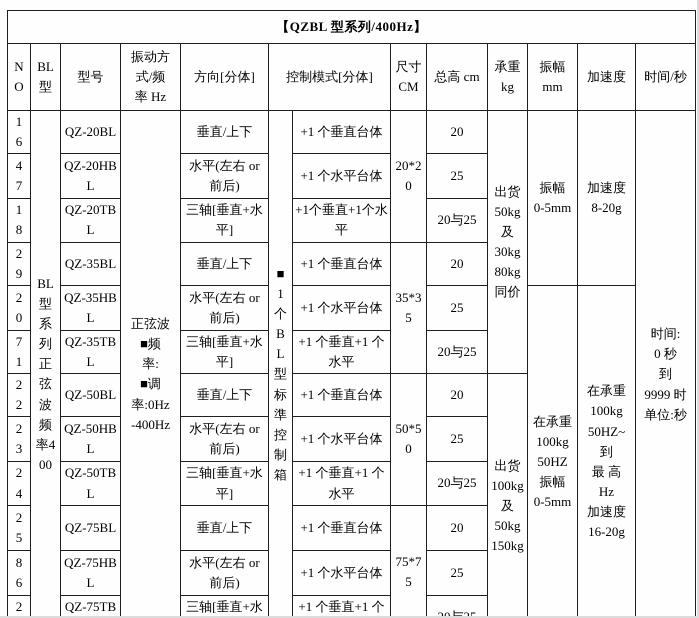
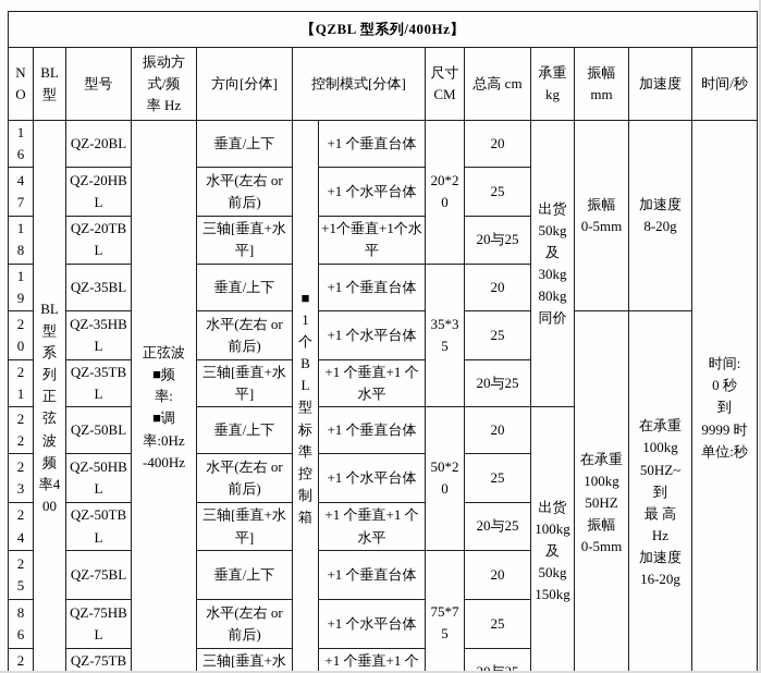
  【QZBL 型系列/400Hz】
  N O	BL 型	型号	振动方 式/频 率 Hz	方向[分体]	控制模式[分体]	尺寸 CM	总高 cm	承重 kg	振幅 mm	加速度	时间/秒
  1 6	BL型系列正弦波频率400	QZ-20BL	正弦波 ■频 率: ■调 率:0Hz -400Hz	垂直/上下	■ 1 个 B L 型 标 準 控 制 箱	+1 个垂直台体	20*20	20	出货 50kg 及 30kg 80kg 同价	振幅 0-5mm	加速度 8-20g	时间: 0 秒 到 9999 时 单位:秒
  4 7	QZ-20HBL	水平(左右 or 前后)	+1 个水平台体	25
  1 8	QZ-20TBL	三轴[垂直+水平]	+1个垂直+1个水平	20与25
- 2 9	QZ-35BL	垂直/上下	+1 个垂直台体	35*35	20
+ 1 9	QZ-35BL	垂直/上下	+1 个垂直台体	35*35	20
  2 0	QZ-35HBL	水平(左右 or 前后)	+1 个水平台体	25	在承重 100kg 50HZ 振幅 0-5mm	在承重 100kg 50HZ~ 到 最 高 Hz 加速度 16-20g
- 7 1	QZ-35TBL	三轴[垂直+水平]	+1 个垂直+1 个水平	20与25
+ 2 1	QZ-35TBL	三轴[垂直+水平]	+1 个垂直+1 个水平	20与25
- 2 2	QZ-50BL	垂直/上下	+1 个垂直台体	50*50	20	出货 100kg 及 50kg 150kg
+ 2 2	QZ-50BL	垂直/上下	+1 个垂直台体	50*20	20	出货 100kg 及 50kg 150kg
  2 3	QZ-50HBL	水平(左右 or 前后)	+1 个水平台体	25
  2 4	QZ-50TBL	三轴[垂直+水平]	+1 个垂直+1 个水平	20与25
  2 5	QZ-75BL	垂直/上下	+1 个垂直台体	75*75	20
  8 6	QZ-75HBL	水平(左右 or 前后)	+1 个水平台体	25
